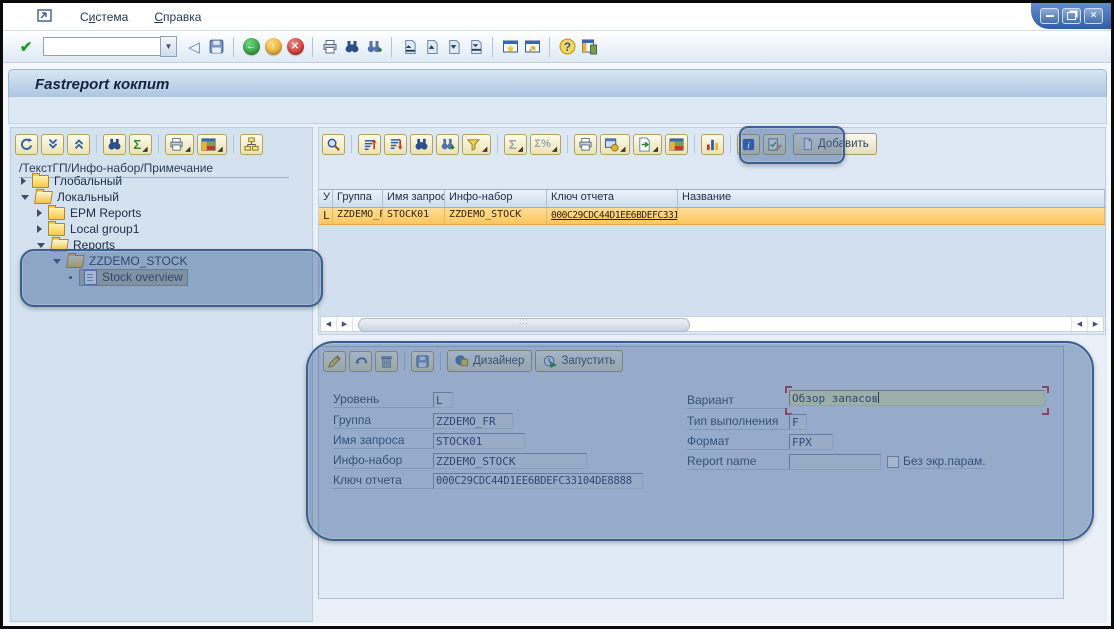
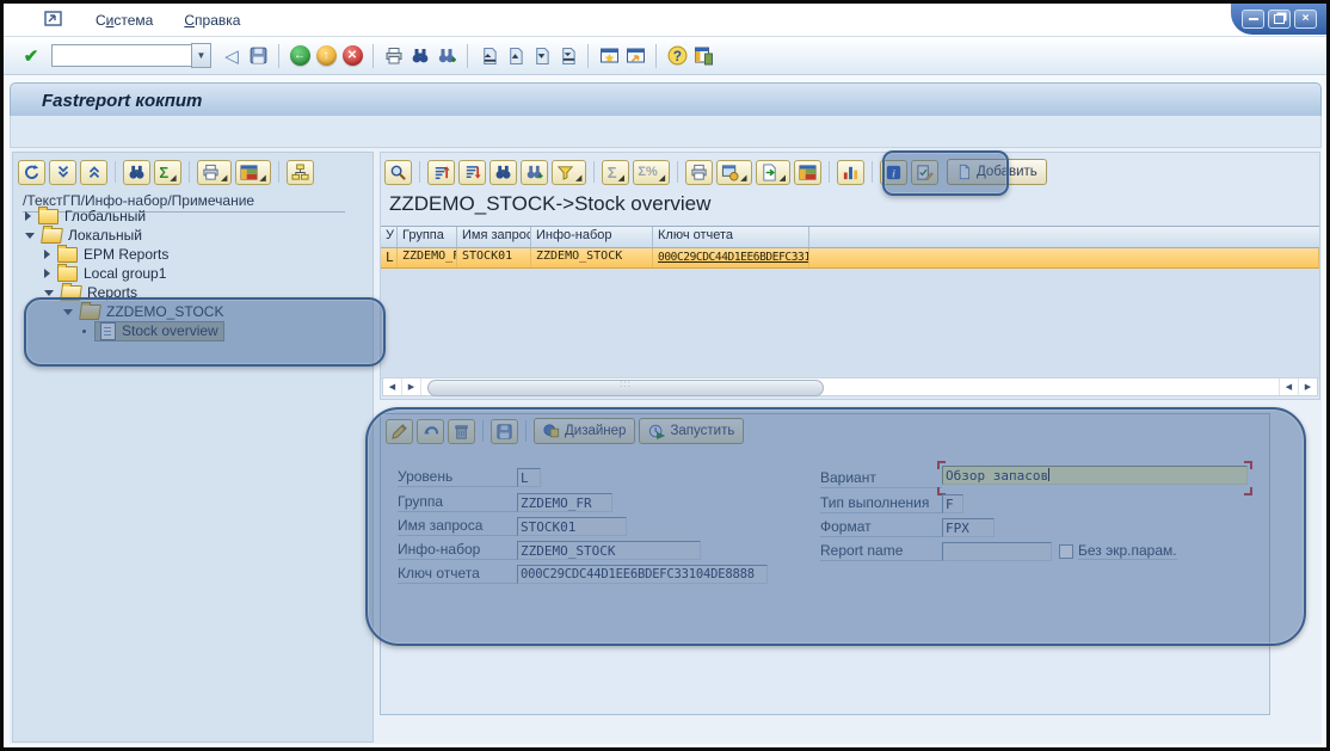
  Система
  Справка
  ×
  ✔
  ▼
  ◁
  ←
  ↑
  ✕
  ?
  Fastreport кокпит
  Σ
  /ТекстГП/Инфо-набор/Примечание
  Глобальный
  Локальный
  EPM Reports
  Local group1
  Reports
  ZZDEMO_STOCK
  Stock overview
  Σ
  Σ%
  i
  Добавить
+ ZZDEMO_STOCK->Stock overview
  У
  Группа
  Имя запрос
  Инфо-набор
  Ключ отчета
- Название
  L
  ZZDEMO_F
  STOCK01
  ZZDEMO_STOCK
  000C29CDC44D1EE6BDEFC331
  Дизайнер
  Запустить
  Уровень
  L
  Группа
  ZZDEMO_FR
  Имя запроса
  STOCK01
  Инфо-набор
  ZZDEMO_STOCK
  Ключ отчета
  000C29CDC44D1EE6BDEFC33104DE8888
  Вариант
  Обзор запасов
  Тип выполнения
  F
  Формат
  FPX
  Report name
  Без экр.парам.
